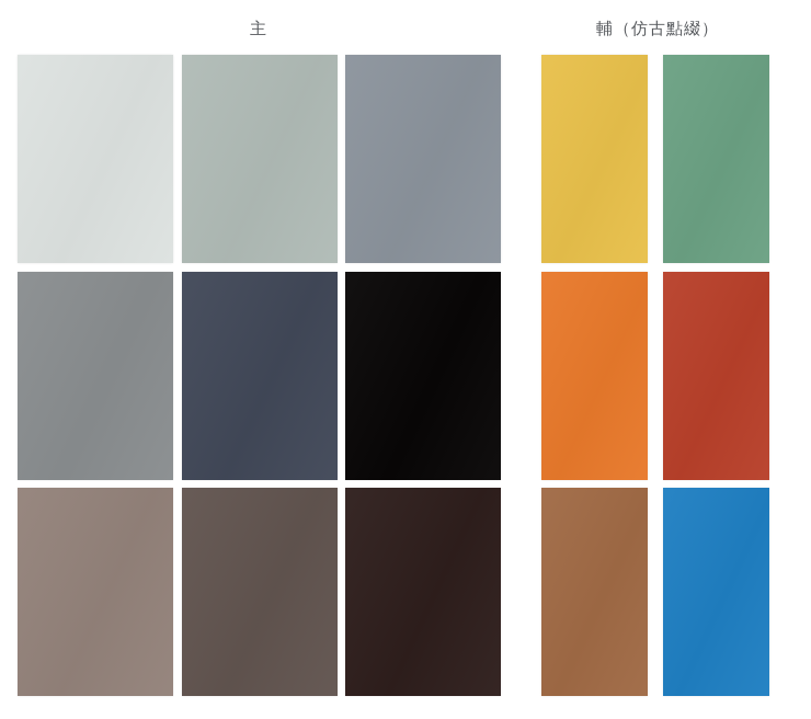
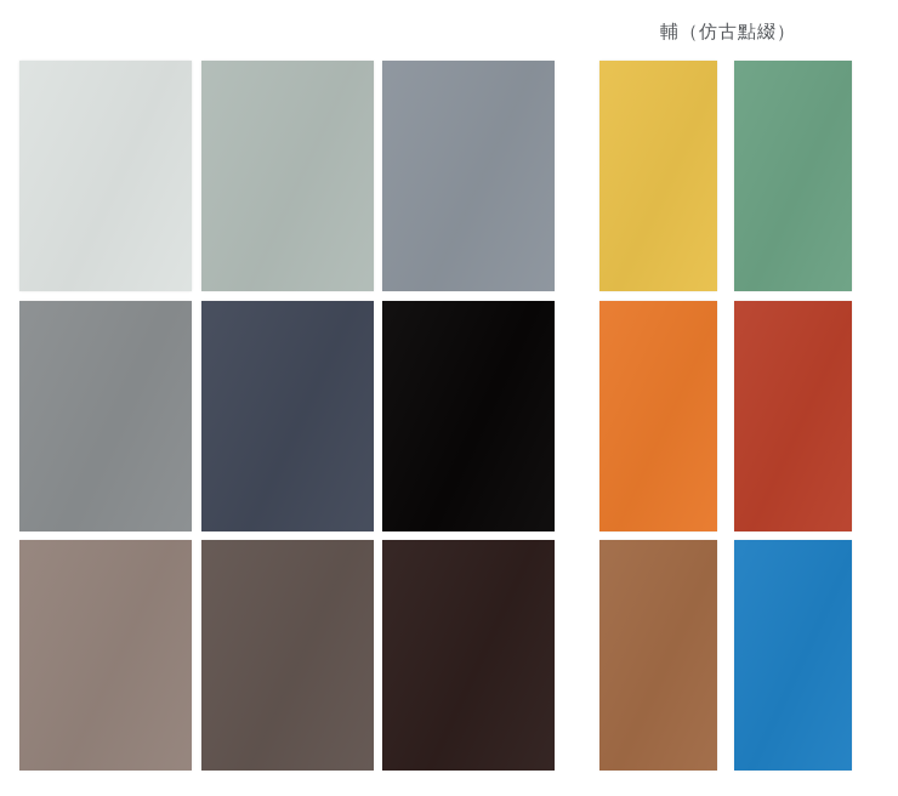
- 主
  輔（仿古點綴）
